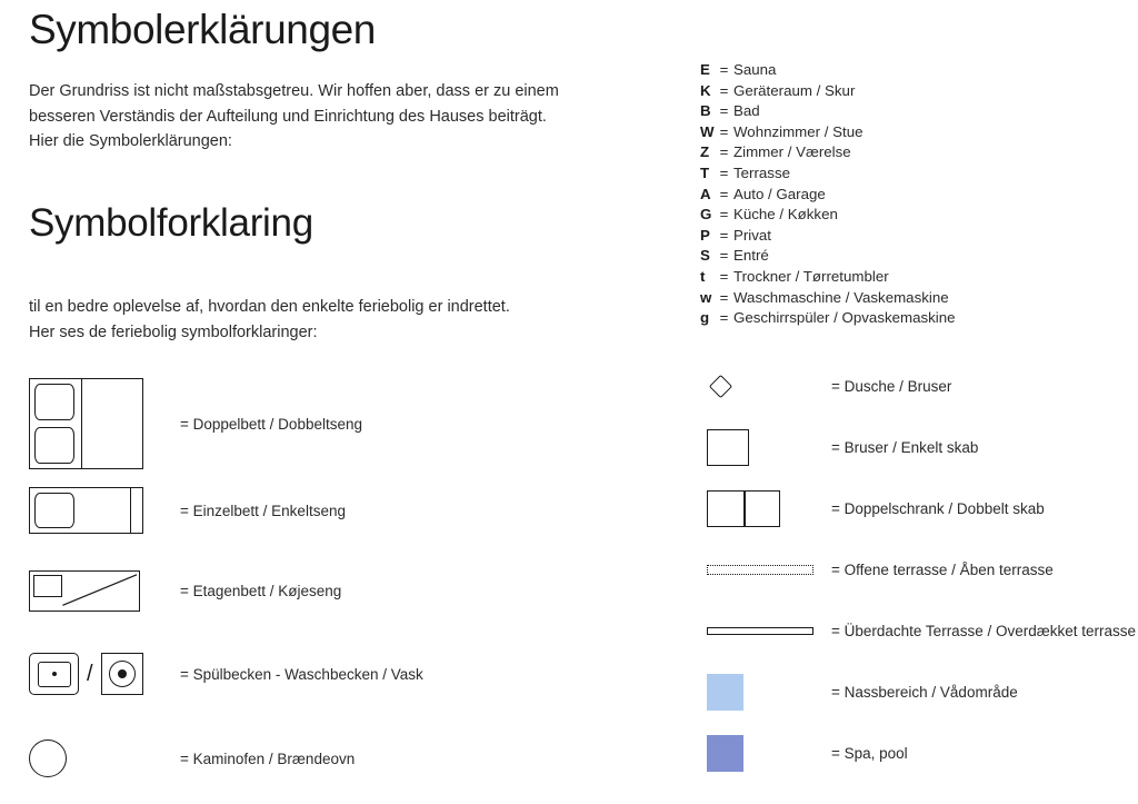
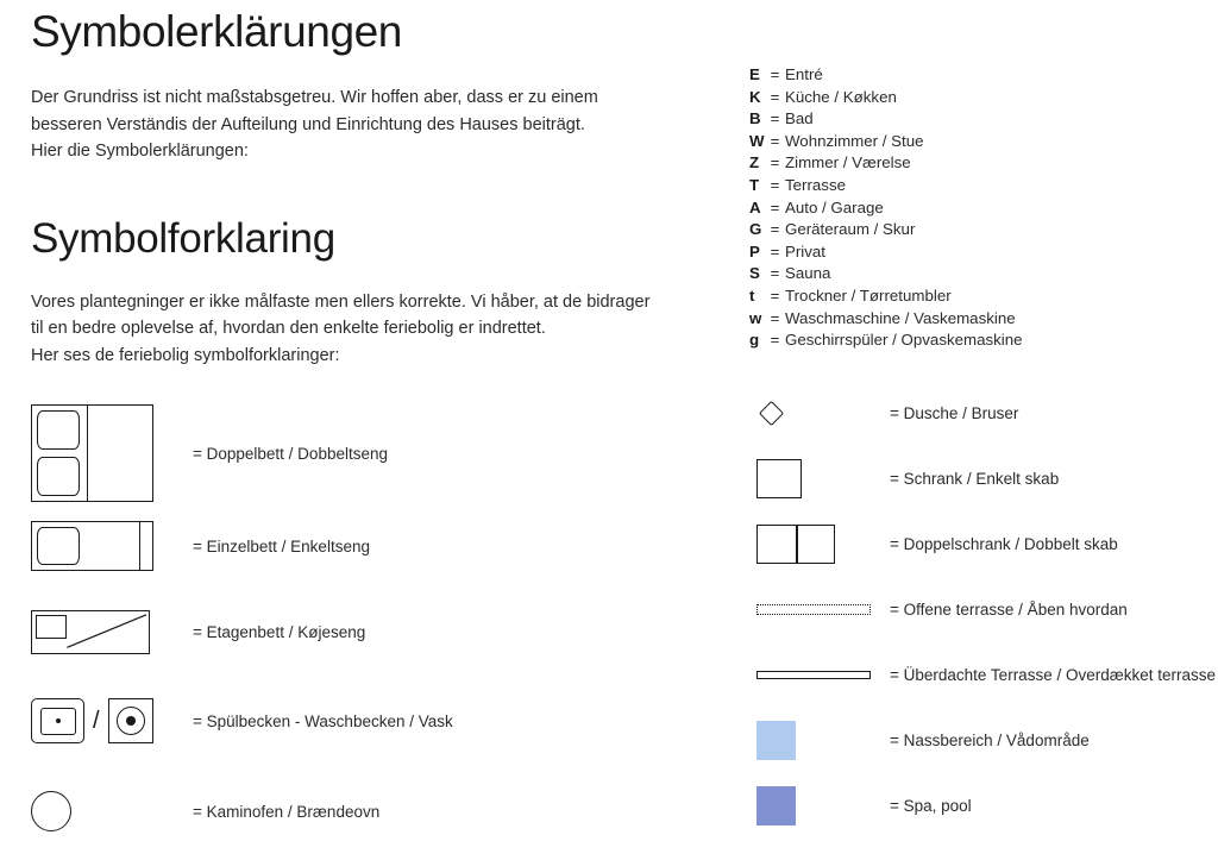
  Symbolerklärungen
  Der Grundriss ist nicht maßstabsgetreu. Wir hoffen aber, dass er zu einem
  besseren Verständis der Aufteilung und Einrichtung des Hauses beiträgt.
  Hier die Symbolerklärungen:
  Symbolforklaring
+ Vores plantegninger er ikke målfaste men ellers korrekte. Vi håber, at de bidrager
  til en bedre oplevelse af, hvordan den enkelte feriebolig er indrettet.
  Her ses de feriebolig symbolforklaringer:
  = Doppelbett / Dobbeltseng
  = Einzelbett / Enkeltseng
  = Etagenbett / Køjeseng
  /
  = Spülbecken - Waschbecken / Vask
  = Kaminofen / Brændeovn
  E
  =
- Sauna
+ Entré
  K
  =
- Geräteraum / Skur
+ Küche / Køkken
  B
  =
  Bad
  W
  =
  Wohnzimmer / Stue
  Z
  =
  Zimmer / Værelse
  T
  =
  Terrasse
  A
  =
  Auto / Garage
  G
  =
- Küche / Køkken
+ Geräteraum / Skur
  P
  =
  Privat
  S
  =
- Entré
+ Sauna
  t
  =
  Trockner / Tørretumbler
  w
  =
  Waschmaschine / Vaskemaskine
  g
  =
  Geschirrspüler / Opvaskemaskine
  = Dusche / Bruser
- = Bruser / Enkelt skab
+ = Schrank / Enkelt skab
  = Doppelschrank / Dobbelt skab
- = Offene terrasse / Åben terrasse
+ = Offene terrasse / Åben hvordan
  = Überdachte Terrasse / Overdækket terrasse
  = Nassbereich / Vådområde
  = Spa, pool
